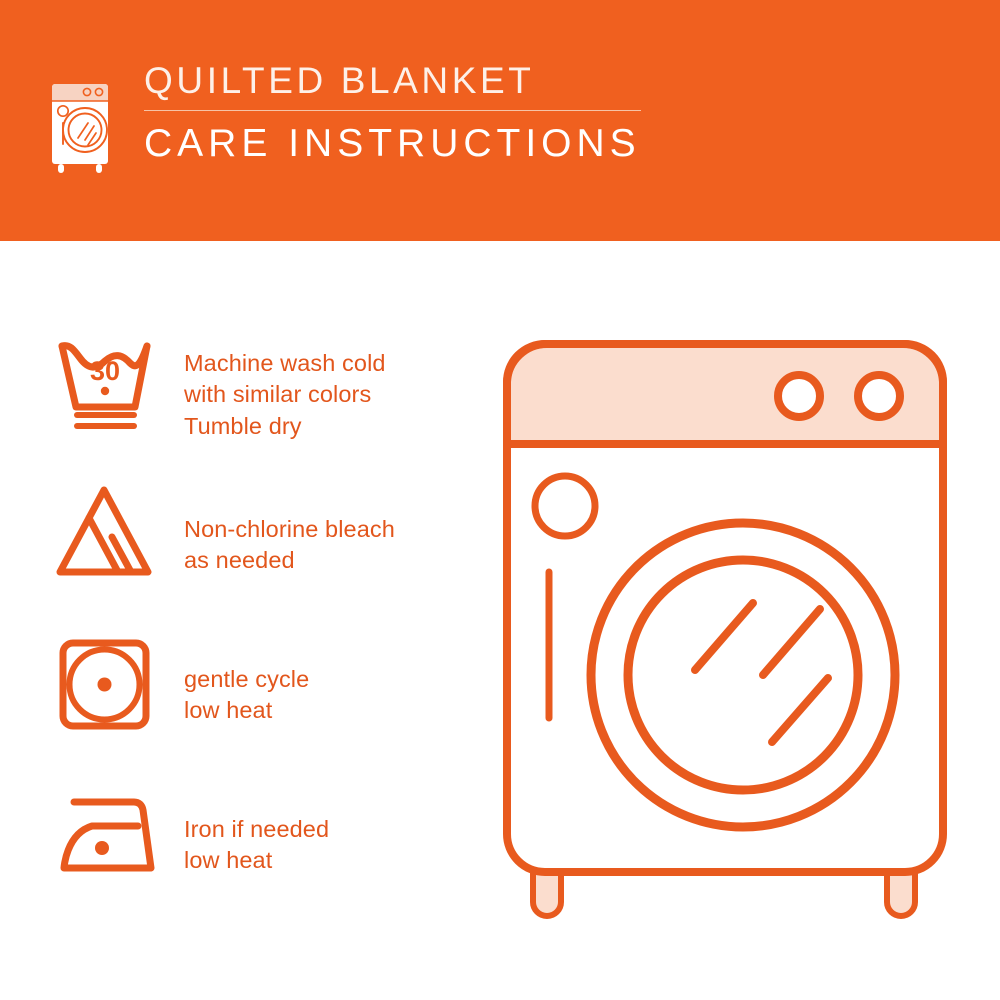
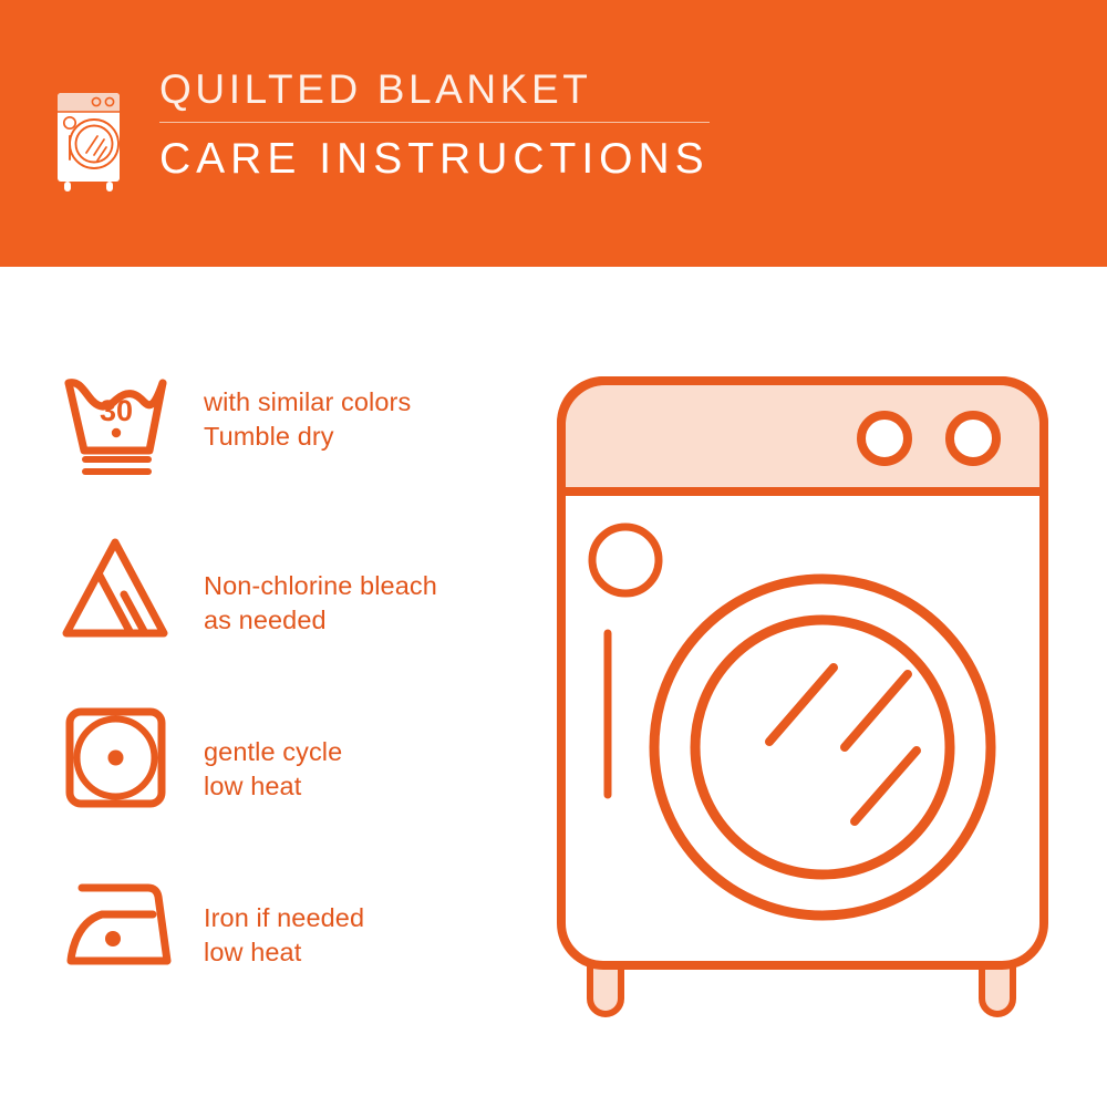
  QUILTED BLANKET
  CARE INSTRUCTIONS
  30
- Machine wash cold
  with similar colors
  Tumble dry
  Non-chlorine bleach
  as needed
  gentle cycle
  low heat
  Iron if needed
  low heat
